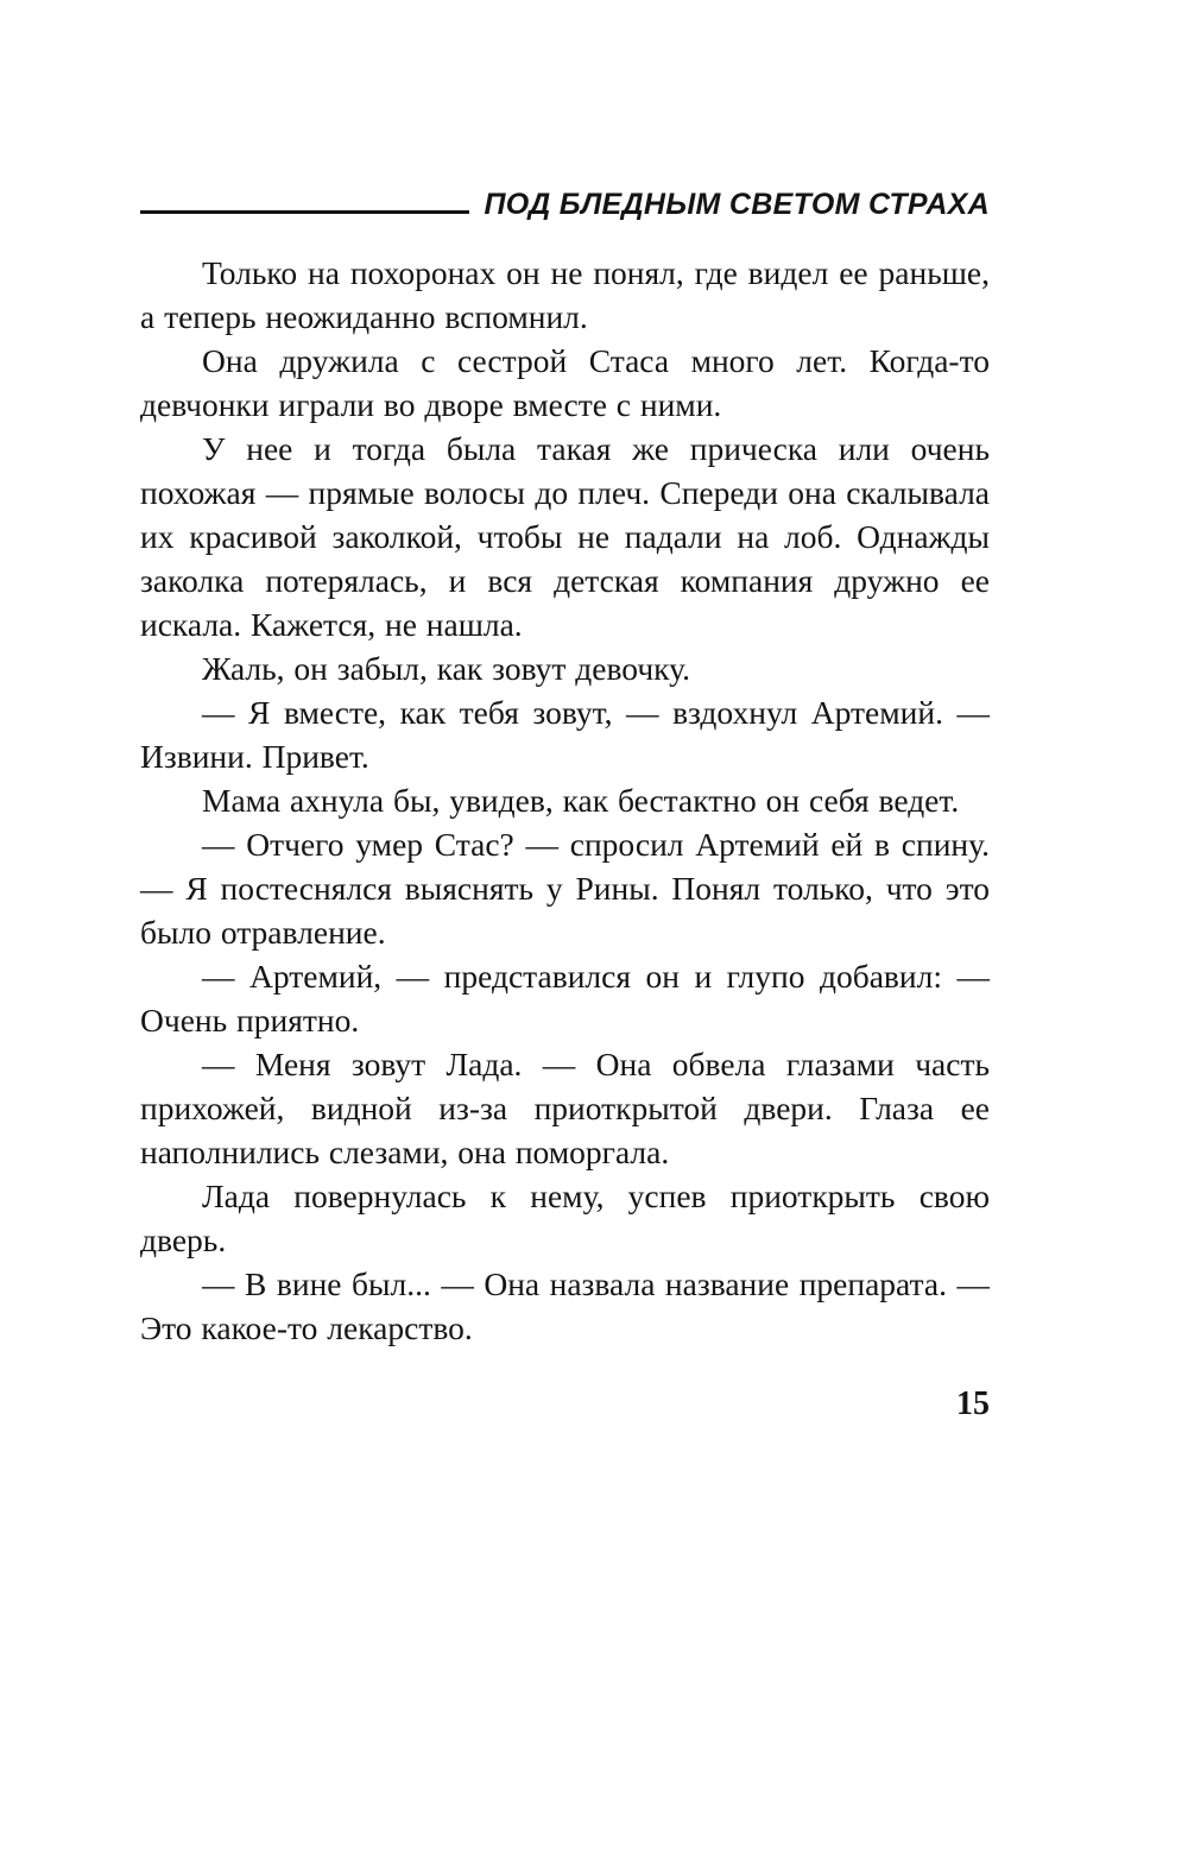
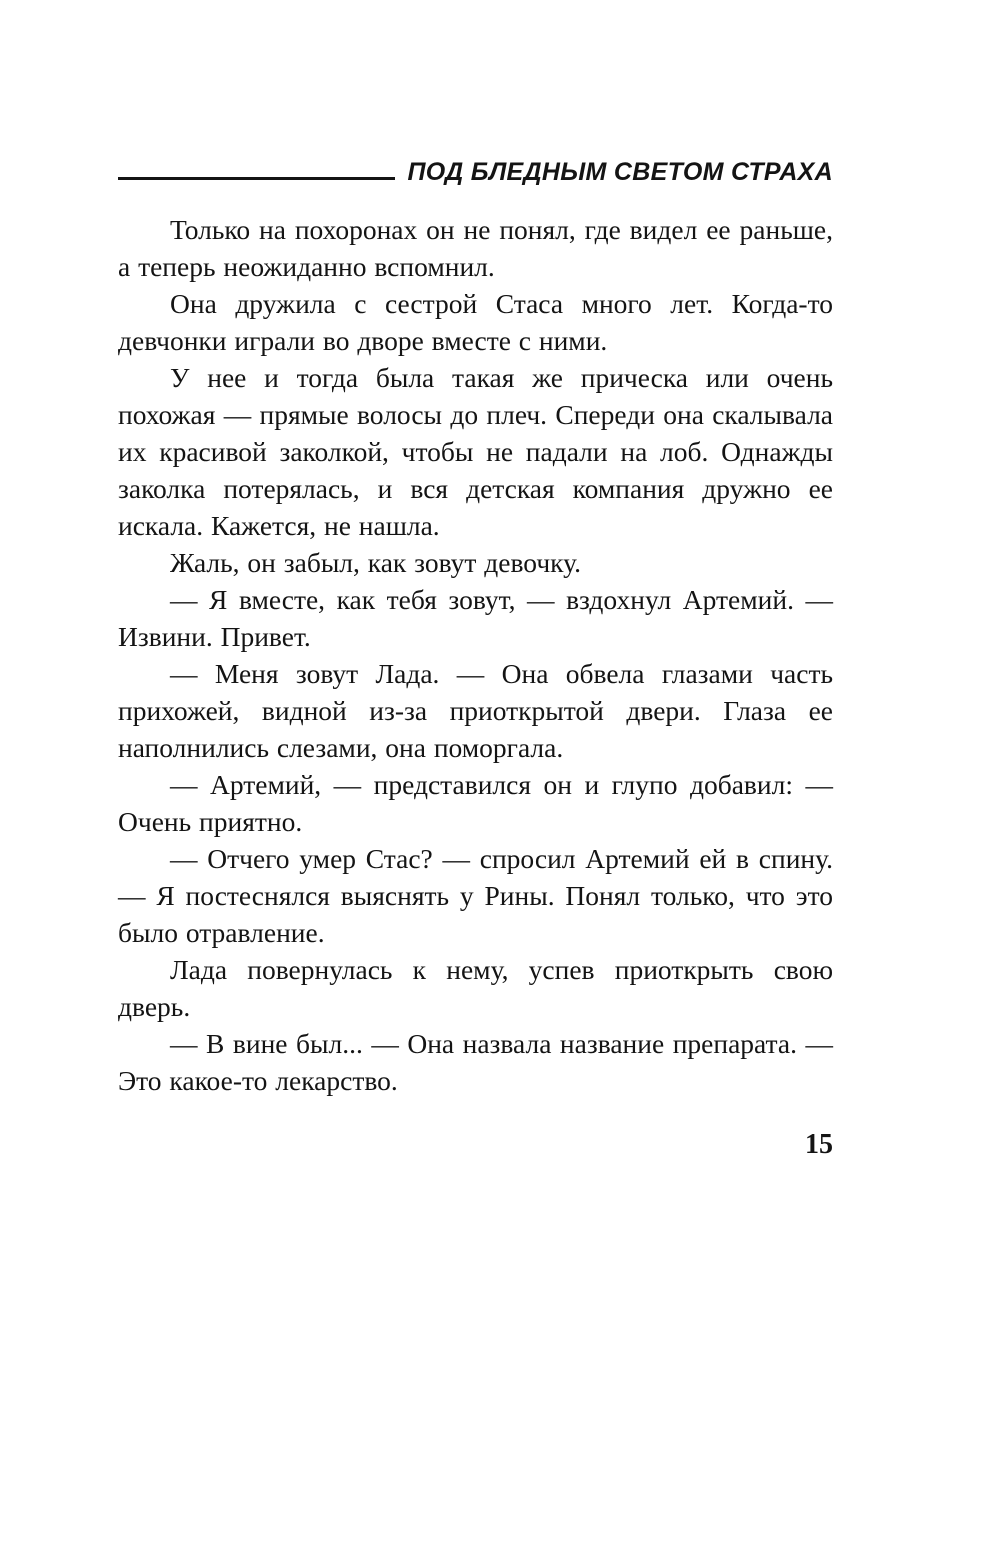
  ПОД БЛЕДНЫМ СВЕТОМ СТРАХА
  Только на похоронах он не понял, где видел ее раньше, а теперь неожиданно вспомнил.
  Она дружила с сестрой Стаса много лет. Когда-то девчонки играли во дворе вместе с ними.
  У нее и тогда была такая же прическа или очень похожая — прямые волосы до плеч. Спереди она скалывала их красивой заколкой, чтобы не падали на лоб. Однажды заколка потерялась, и вся детская компания дружно ее искала. Кажется, не нашла.
  Жаль, он забыл, как зовут девочку.
  — Я вместе, как тебя зовут, — вздохнул Артемий. — Извини. Привет.
- Мама ахнула бы, увидев, как бестактно он себя ведет.
- — Отчего умер Стас? — спросил Артемий ей в спину. — Я постеснялся выяснять у Рины. Понял только, что это было отравление.
+ — Меня зовут Лада. — Она обвела глазами часть прихожей, видной из-за приоткрытой двери. Глаза ее наполнились слезами, она поморгала.
  — Артемий, — представился он и глупо добавил: — Очень приятно.
- — Меня зовут Лада. — Она обвела глазами часть прихожей, видной из-за приоткрытой двери. Глаза ее наполнились слезами, она поморгала.
+ — Отчего умер Стас? — спросил Артемий ей в спину. — Я постеснялся выяснять у Рины. Понял только, что это было отравление.
  Лада повернулась к нему, успев приоткрыть свою дверь.
  — В вине был... — Она назвала название препарата. — Это какое-то лекарство.
  15
